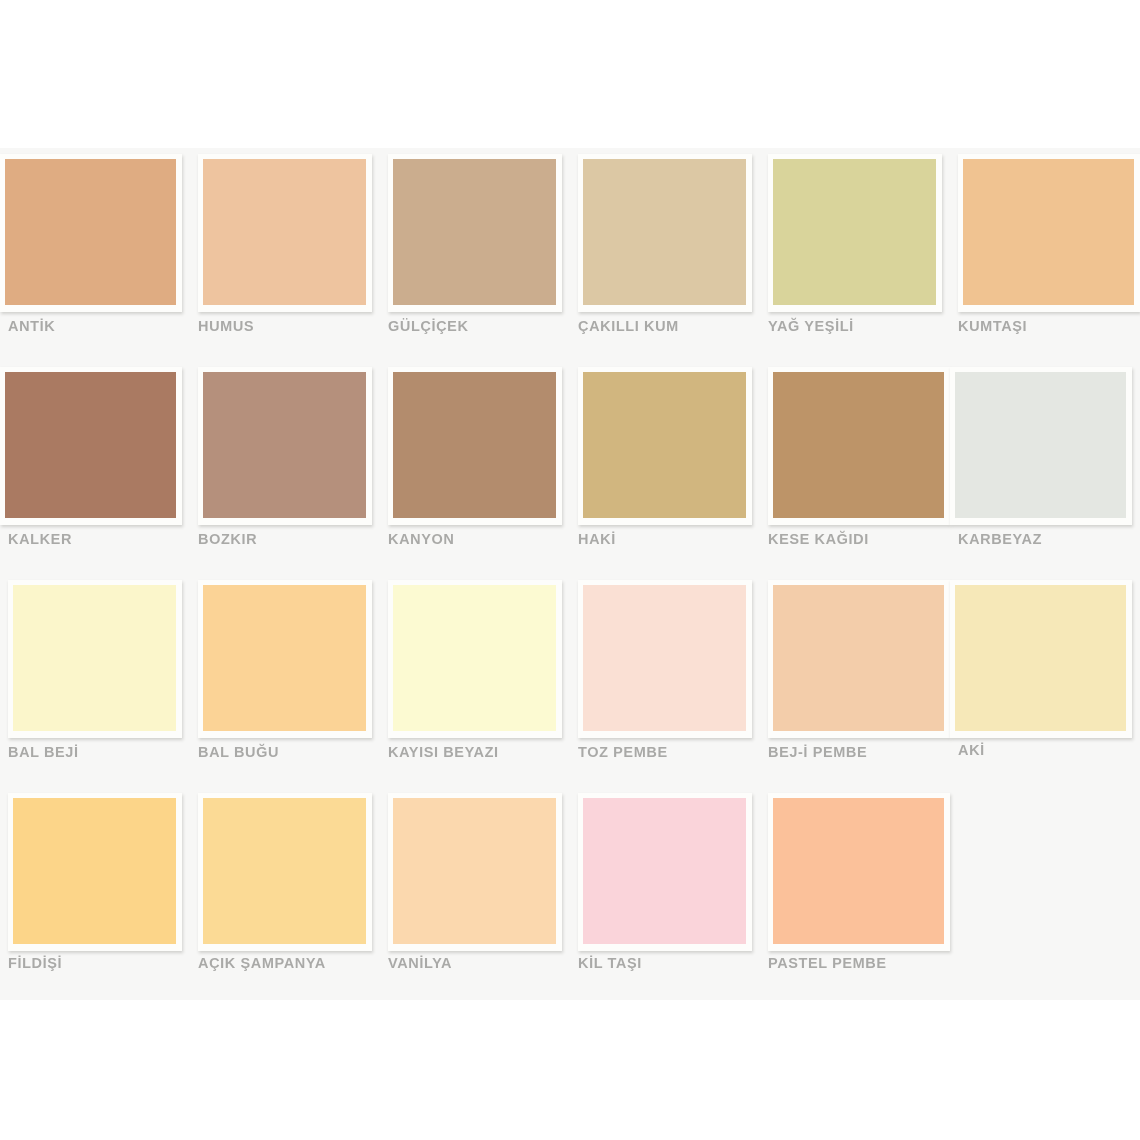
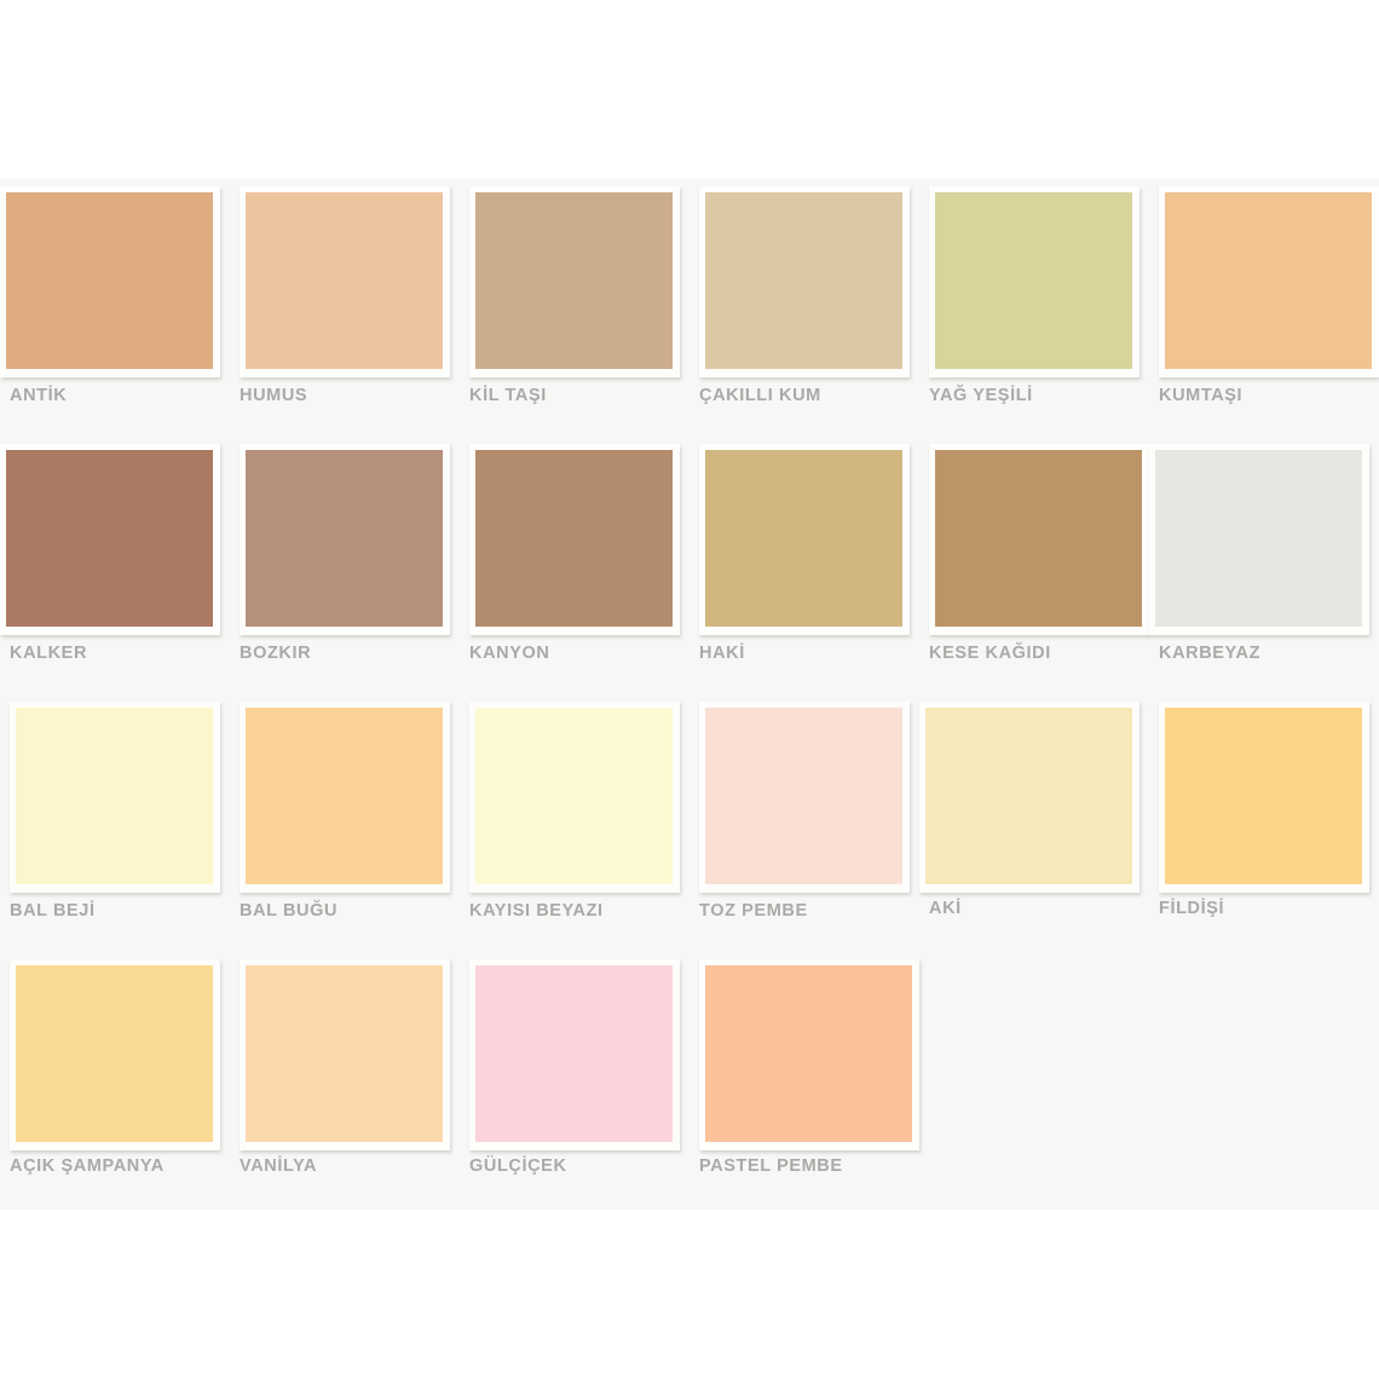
  ANTİK
  HUMUS
- GÜLÇİÇEK
+ KİL TAŞI
  ÇAKILLI KUM
  YAĞ YEŞİLİ
  KUMTAŞI
  KALKER
  BOZKIR
  KANYON
  HAKİ
  KESE KAĞIDI
  KARBEYAZ
  BAL BEJİ
  BAL BUĞU
  KAYISI BEYAZI
  TOZ PEMBE
- BEJ-İ PEMBE
  AKİ
  FİLDİŞİ
  AÇIK ŞAMPANYA
  VANİLYA
- KİL TAŞI
+ GÜLÇİÇEK
  PASTEL PEMBE
